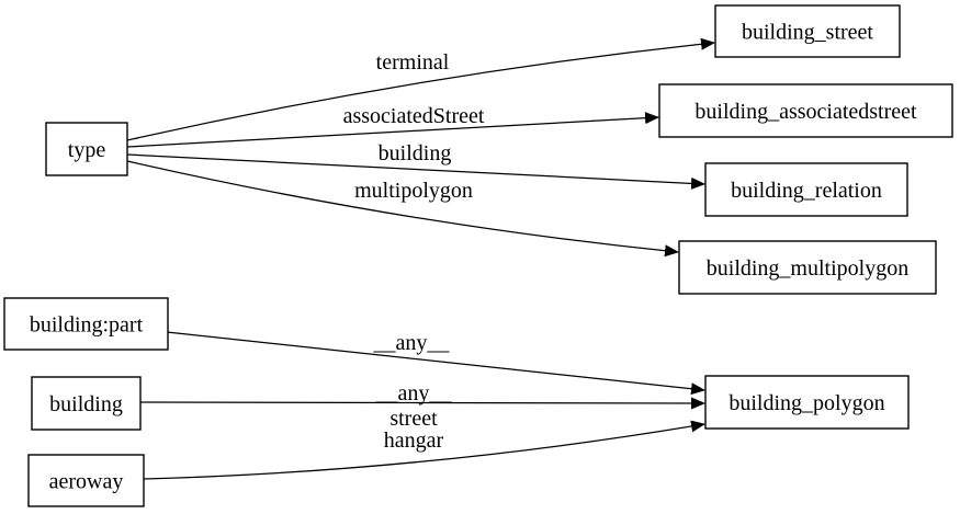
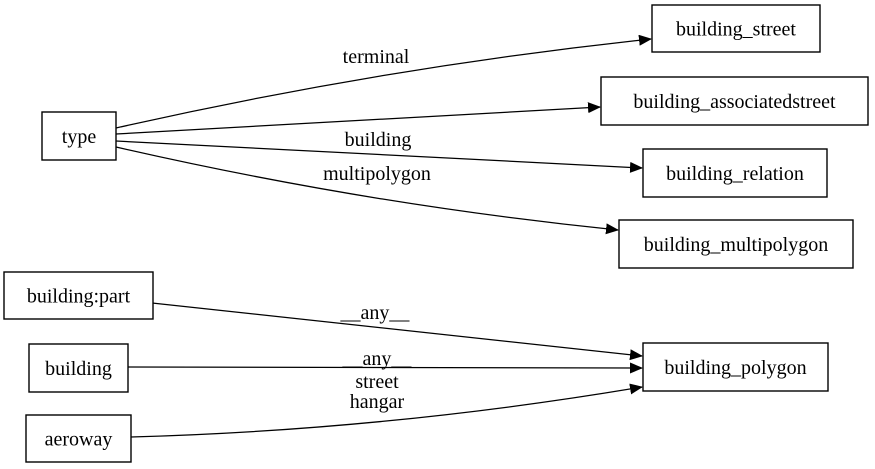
  type
  building:part
  building
  aeroway
  building_street
  building_associatedstreet
  building_relation
  building_multipolygon
  building_polygon
  terminal
- associatedStreet
  building
  multipolygon
  __any__
  __any__
  street
  hangar
